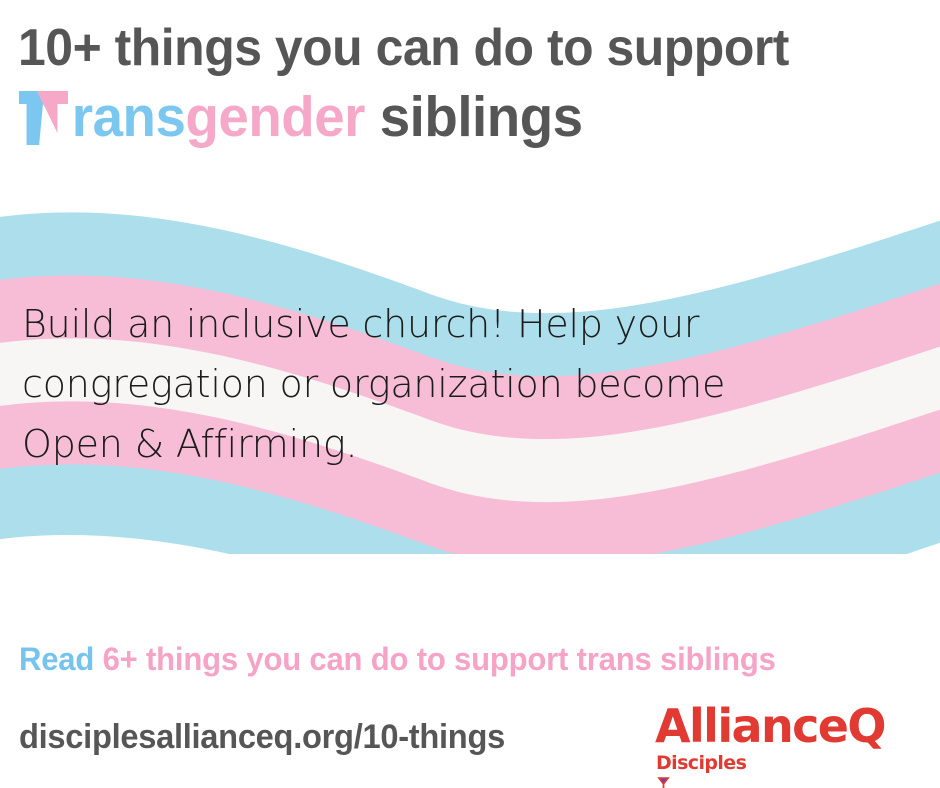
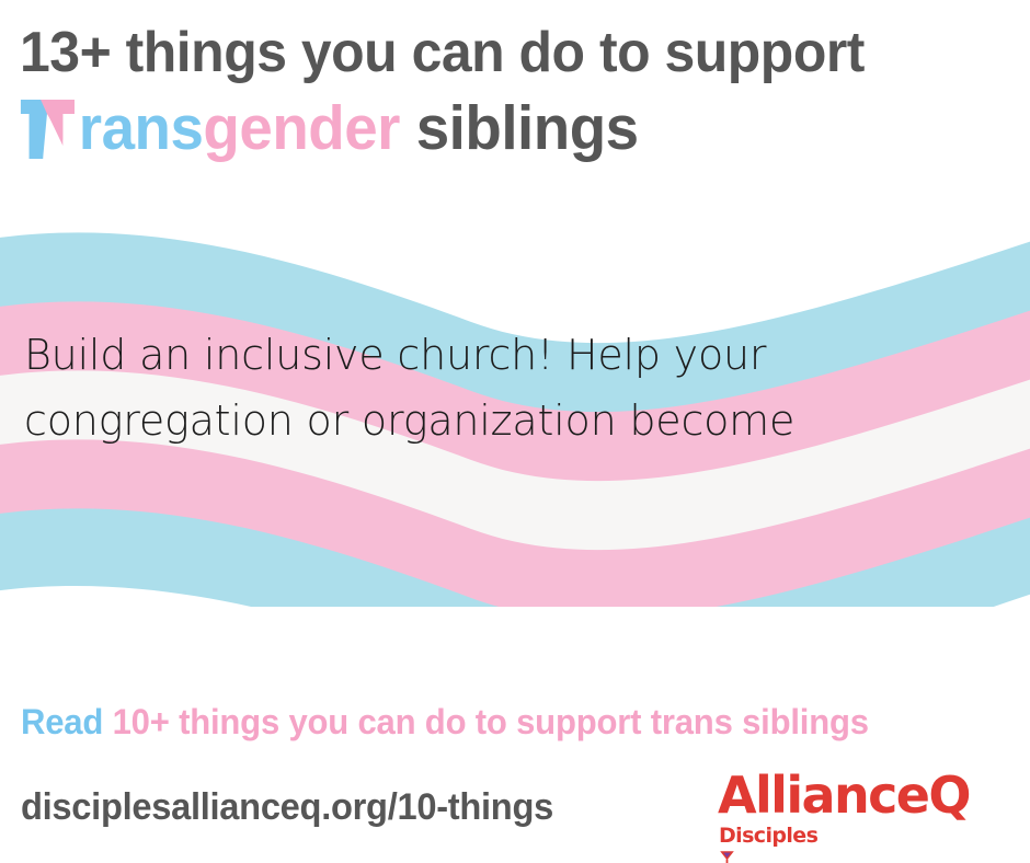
- 10+ things you can do to support
+ 13+ things you can do to support
  ransgender siblings
  Build an inclusive church! Help your
  congregation or organization become
- Open & Affirming.
- Read 6+ things you can do to support trans siblings
+ Read 10+ things you can do to support trans siblings
  disciplesallianceq.org/10-things
  AllianceQ
  Disciples
